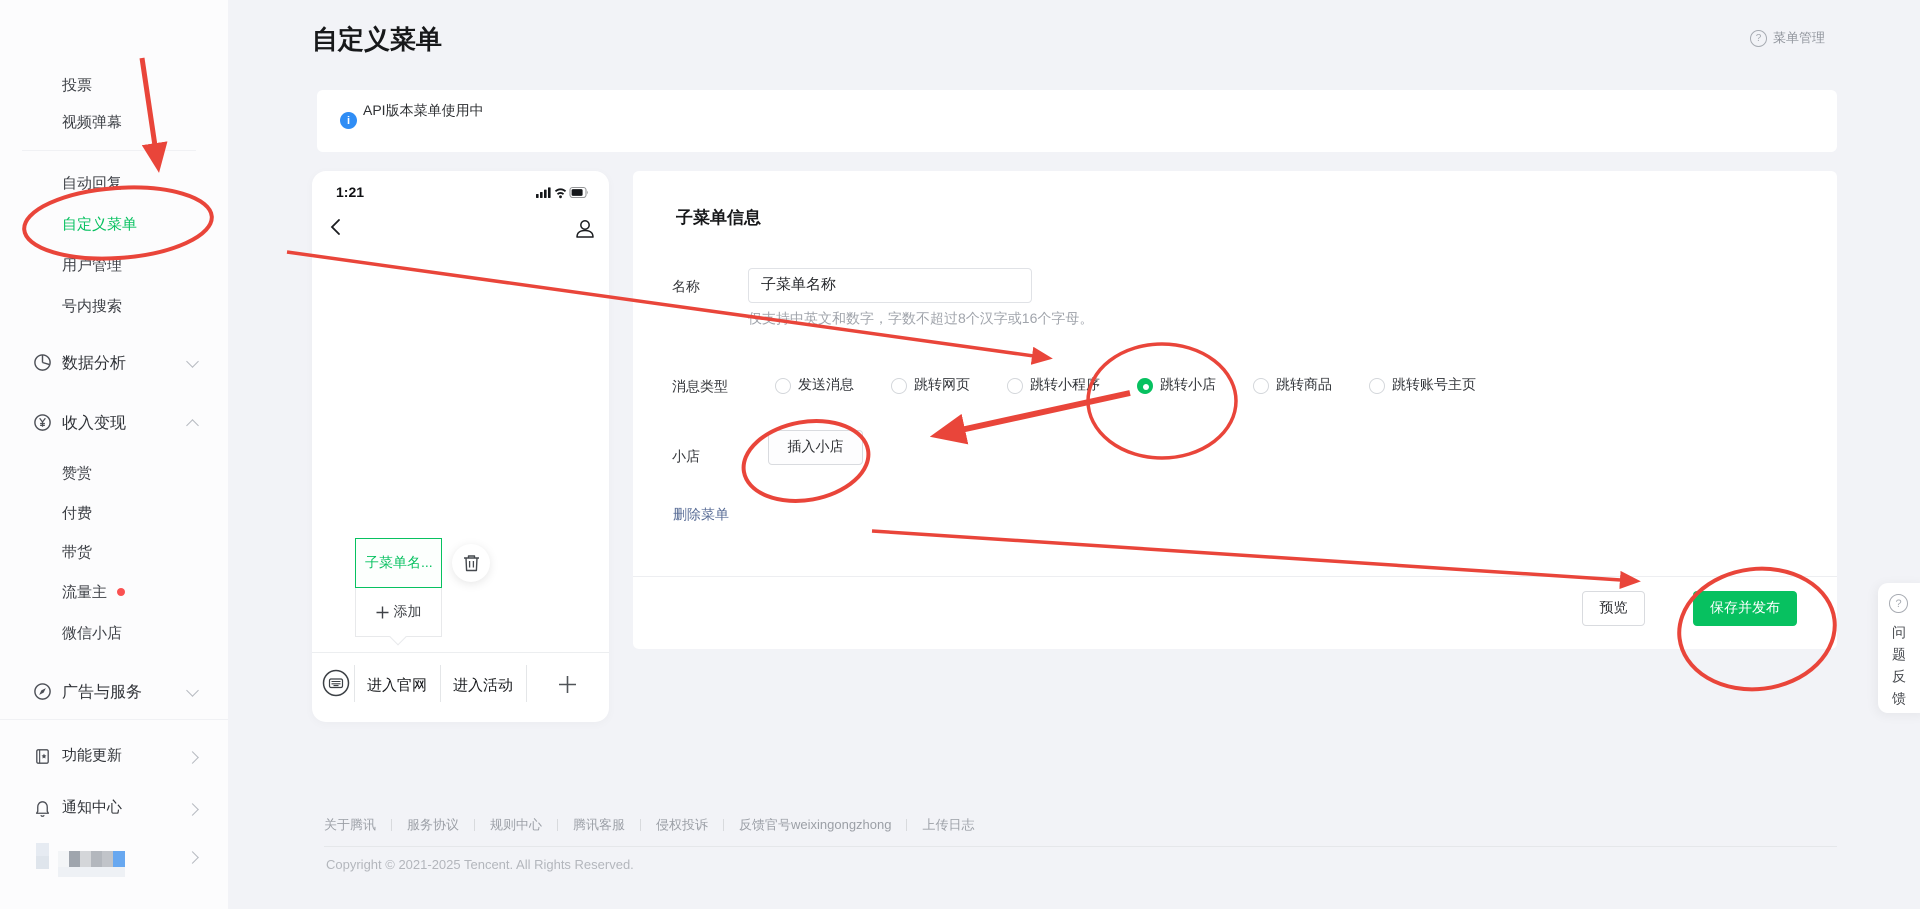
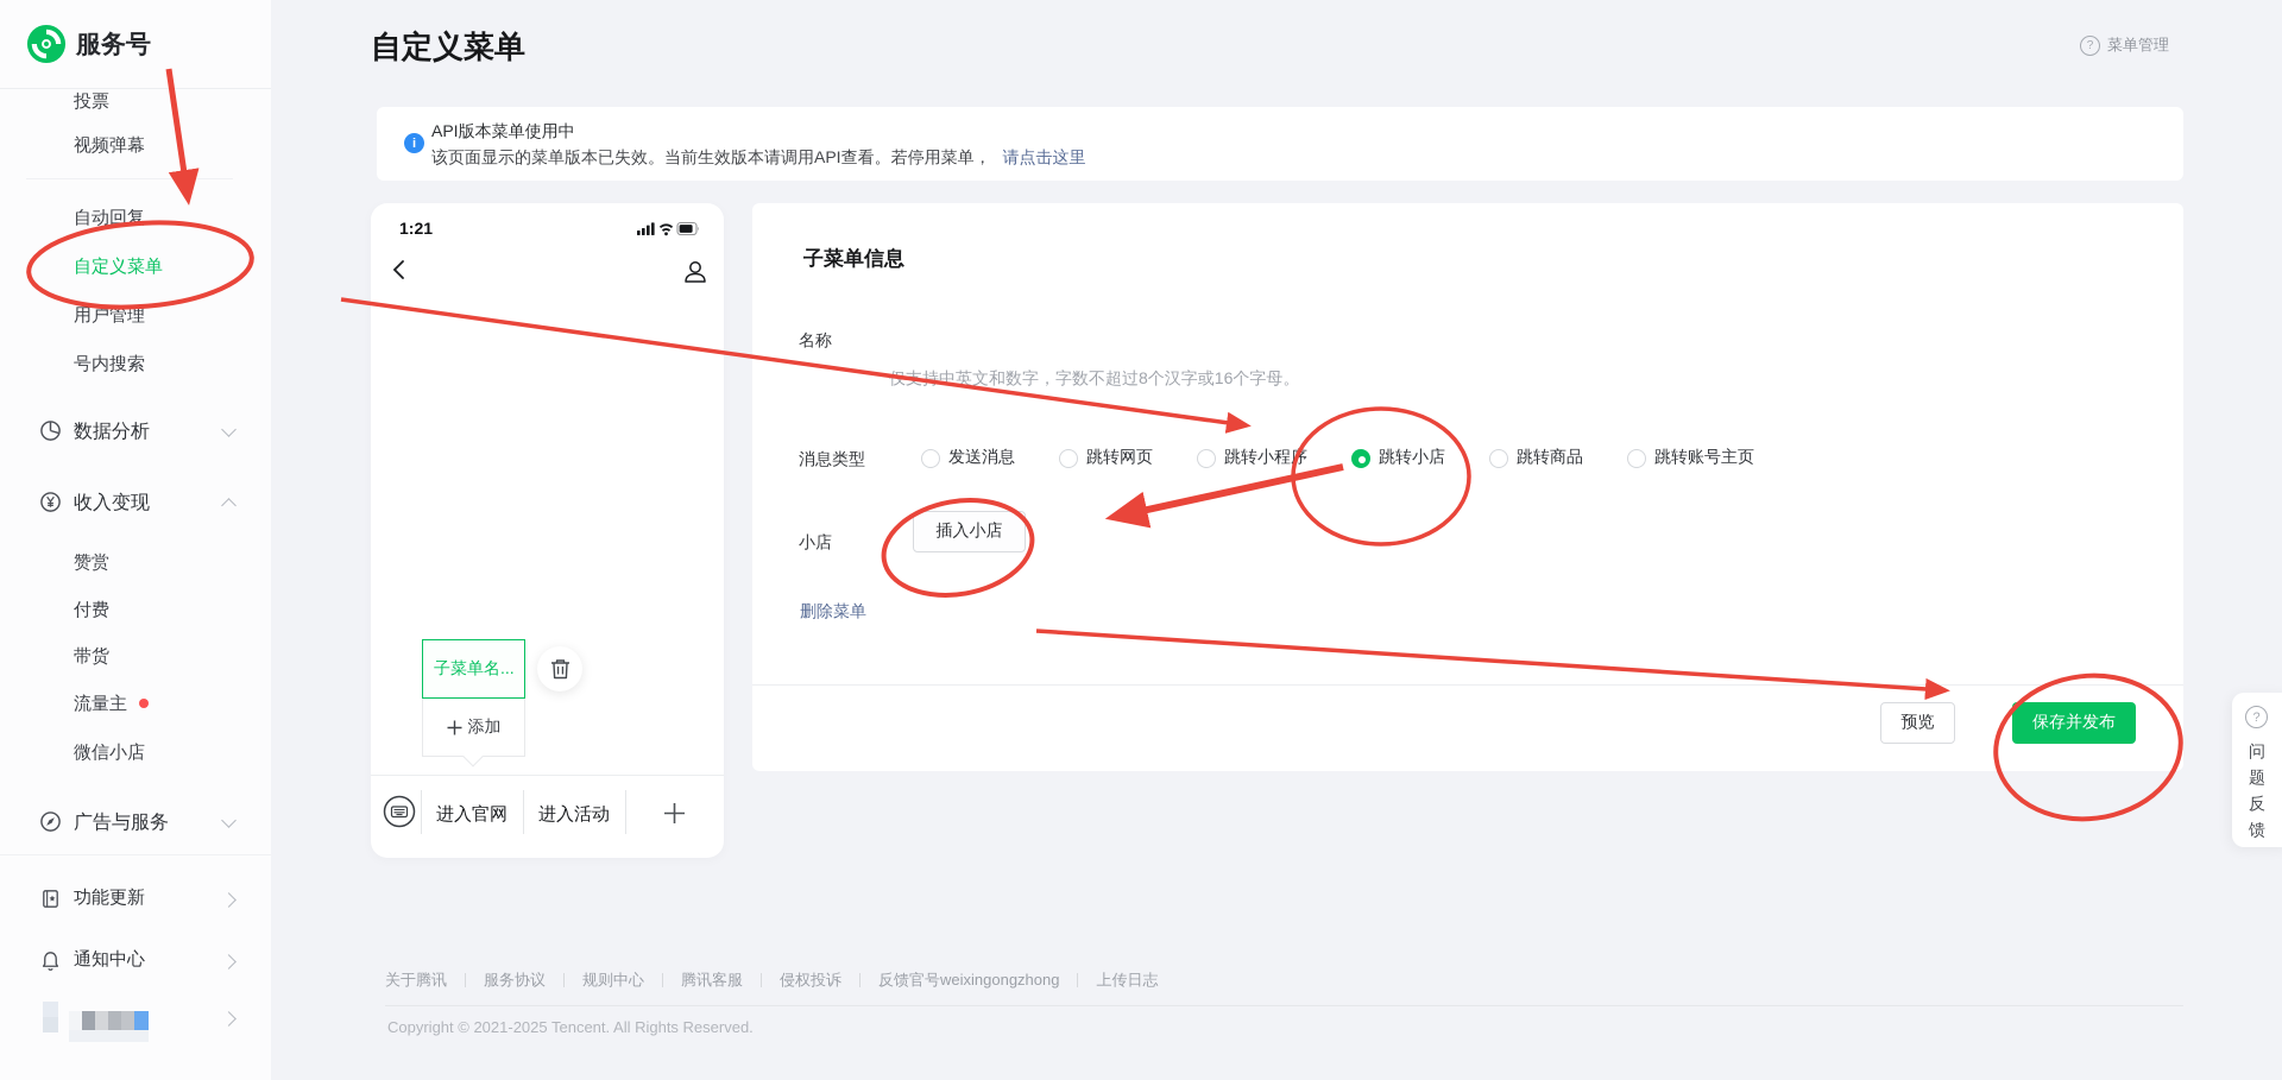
+ 服务号
  投票
  视频弹幕
  自动回复
  自定义菜单
  用户管理
  号内搜索
  数据分析
  收入变现
  赞赏
  付费
  带货
  流量主
  微信小店
  广告与服务
  功能更新
  通知中心
  自定义菜单
  ?
  菜单管理
  i
  API版本菜单使用中
+ 该页面显示的菜单版本已失效。当前生效版本请调用API查看。若停用菜单， 请点击这里
  1:21
  子菜单名...
  添加
  进入官网
  进入活动
  子菜单信息
  名称
- 子菜单名称
  持中英文和数字，字数不超过8个汉字或16个字母。
  消息类型
  发送消息
  跳转网页
  跳转小程
  跳转小店
  跳转商品
  跳转账号主页
  小店
  插入小店
  删除菜单
  预览
  保存并发布
  ?
  问题反馈
  关于腾讯
  服务协议
  规则中心
  腾讯客服
  侵权投诉
  反馈官号weixingongzhong
  上传日志
  Copyright © 2021-2025 Tencent. All Rights Reserved.
